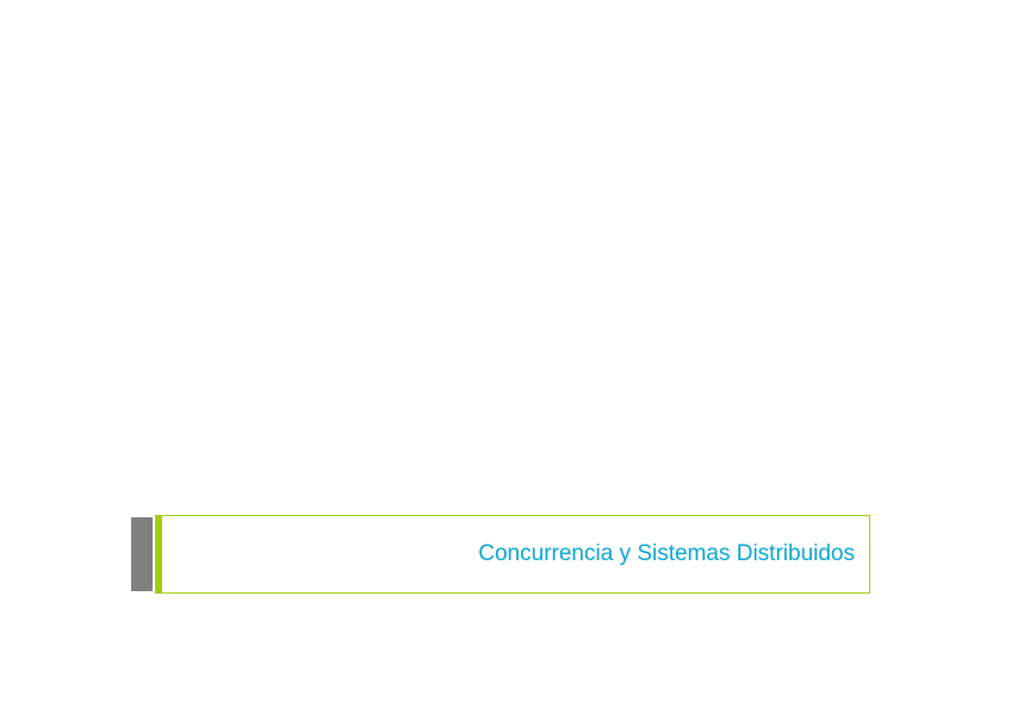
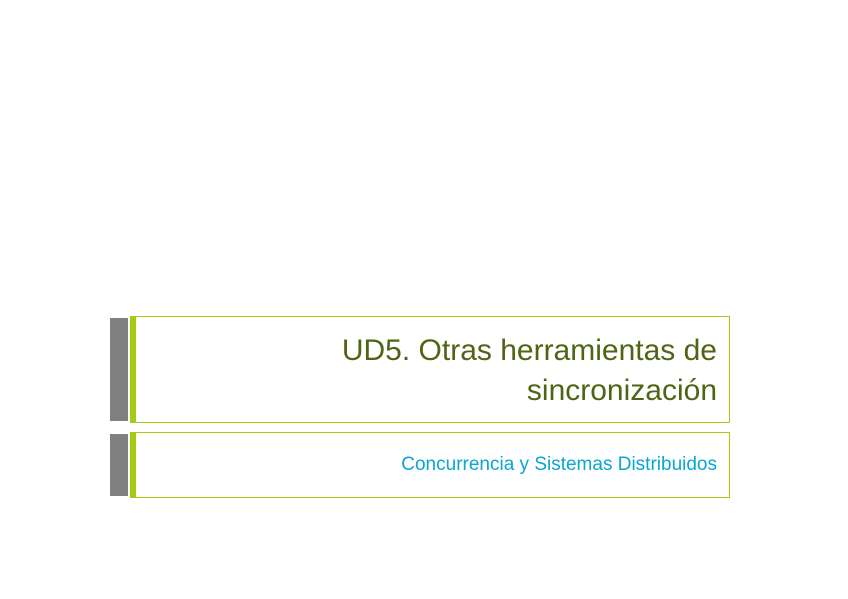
+ UD5. Otras herramientas de
+ sincronización
  Concurrencia y Sistemas Distribuidos
